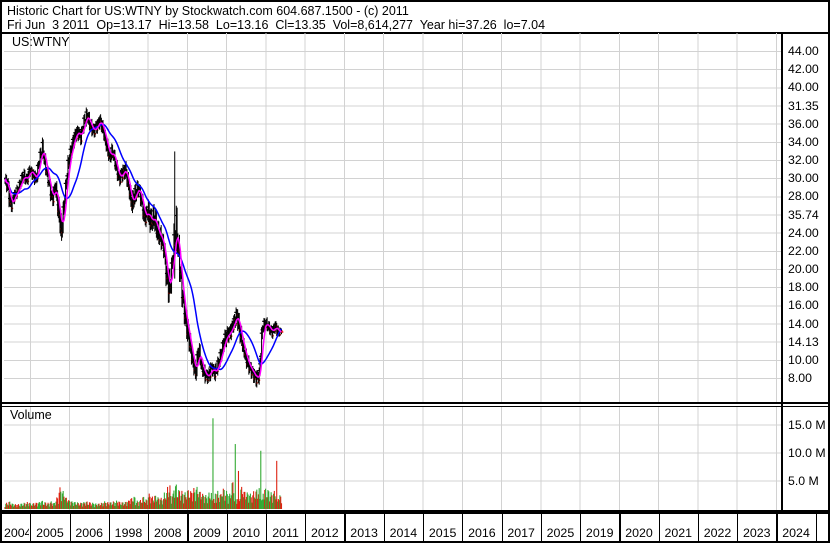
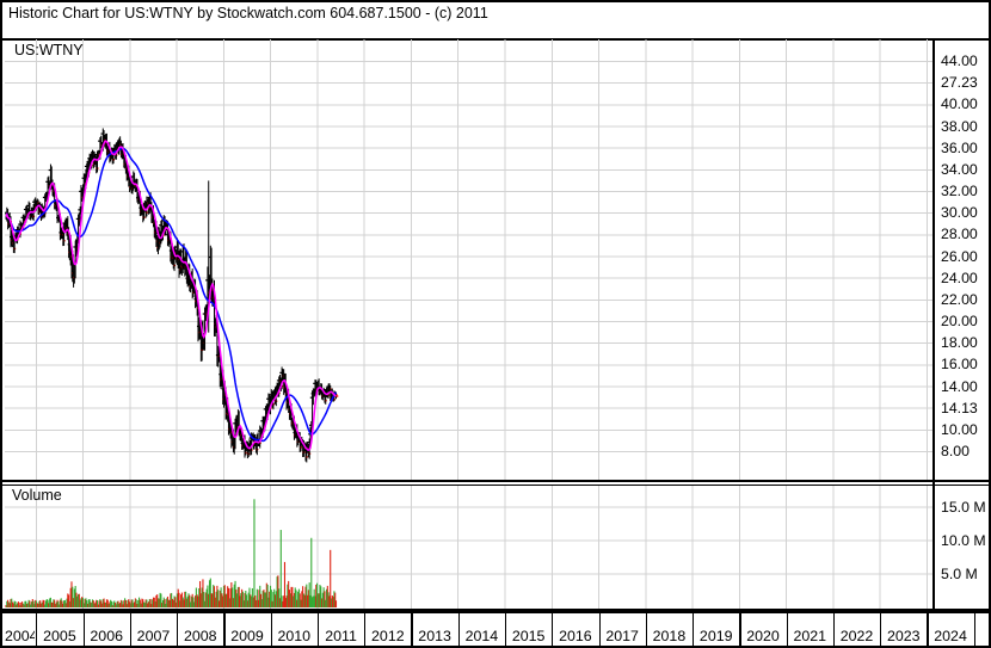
  Historic Chart for US:WTNY by Stockwatch.com 604.687.1500 - (c) 2011
- Fri Jun 3 2011 Op=13.17 Hi=13.58 Lo=13.16 Cl=13.35 Vol=8,614,277 Year hi=37.26 lo=7.04
  US:WTNY
  44.00
- 42.00
+ 27.23
  40.00
- 31.35
+ 38.00
  36.00
  34.00
  32.00
  30.00
  28.00
- 35.74
+ 26.00
  24.00
  22.00
  20.00
  18.00
  16.00
  14.00
  14.13
  10.00
  8.00
  Volume
  15.0 M
  10.0 M
  5.0 M
  2004
  2005
  2006
- 1998
+ 2007
  2008
  2009
  2010
  2011
  2012
  2013
  2014
  2015
  2016
  2017
- 2025
+ 2018
  2019
  2020
  2021
  2022
  2023
  2024
